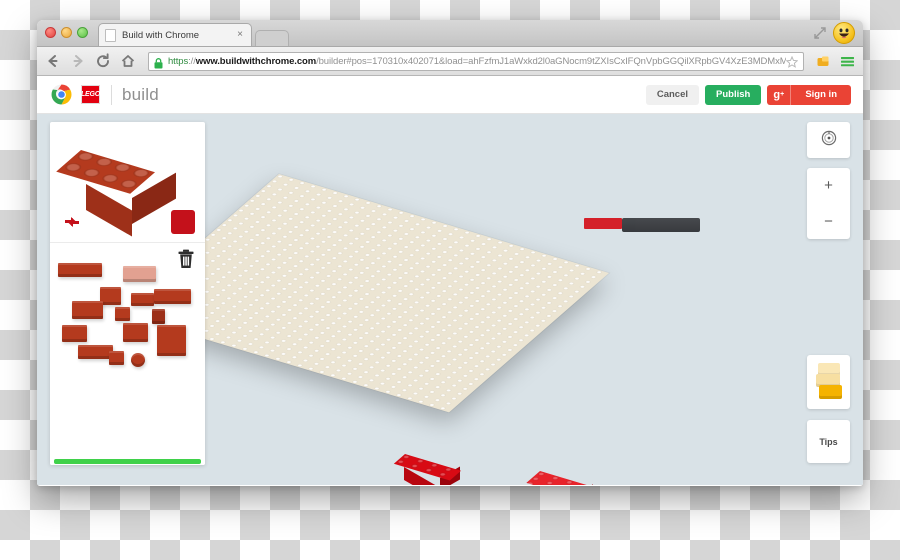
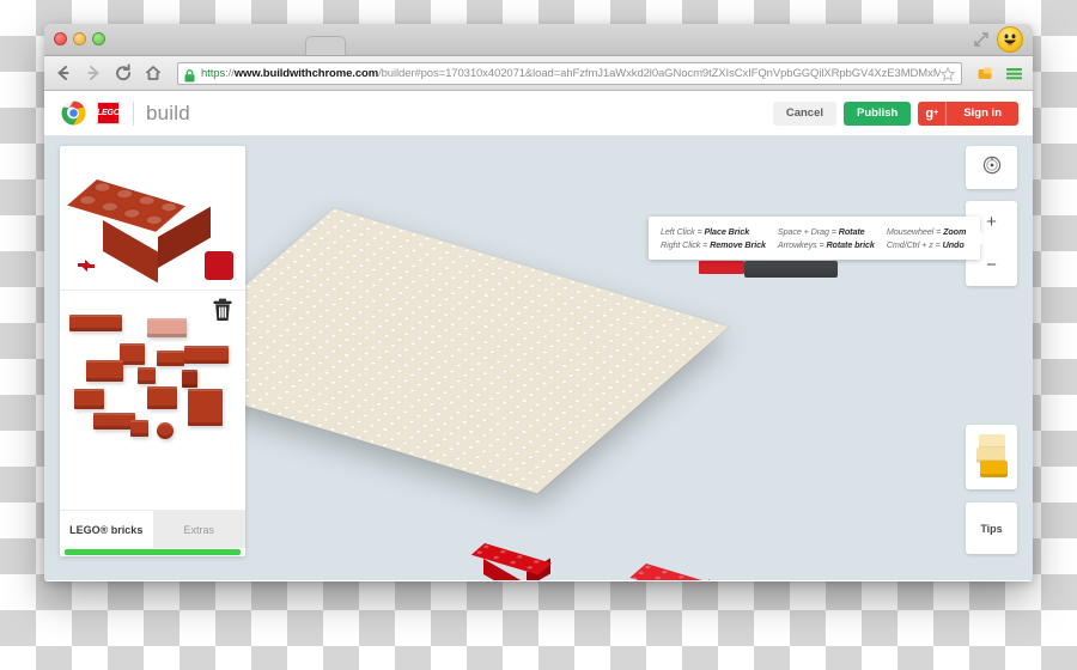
- Build with Chrome
- ×
  https://www.buildwithchrome.com/builder#pos=170310x402071&load=ahFzfmJ1aWxkd2l0aGNocm9tZXIsCxIFQnVpbGGQilXRpbGV4XzE3MDMxM
  build
  Cancel
  Publish
  g
  Sign in
+ LEGO® bricks
+ Extras
  +
  −
  Tips
+ Left Click = Place Brick
+ Right Click = Remove Brick
+ Space + Drag = Rotate
+ Arrowkeys = Rotate brick
+ Mousewheel = Zoom
+ Cmd/Ctrl + z = Undo
